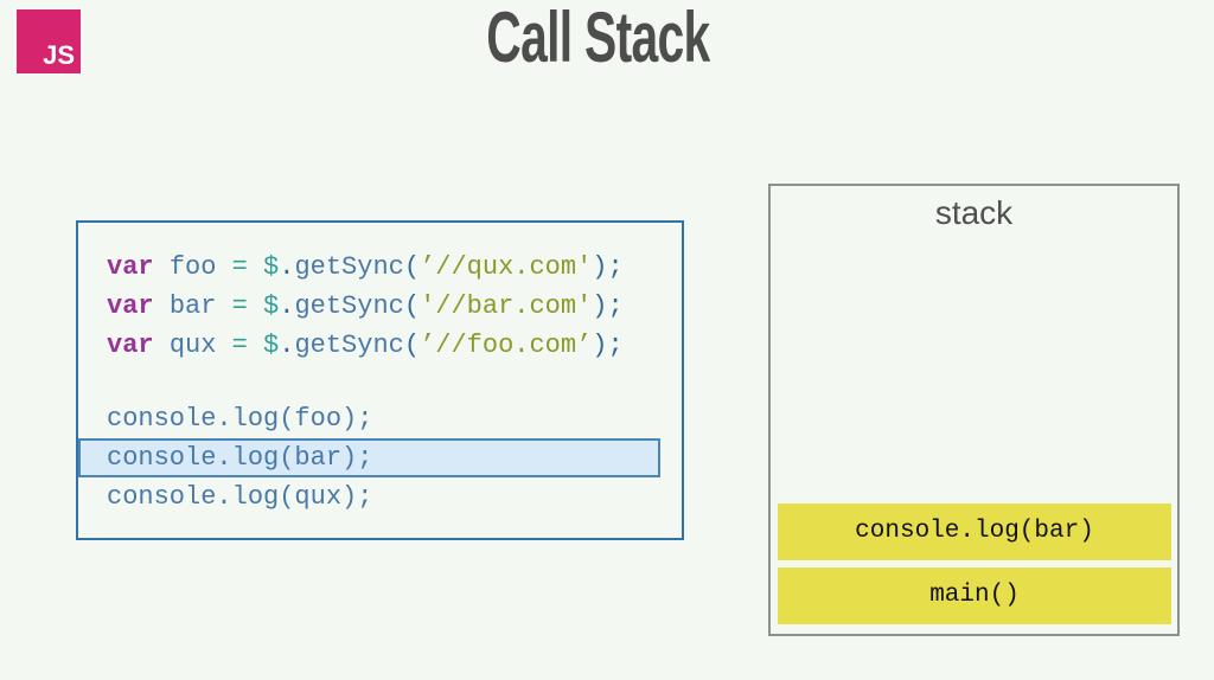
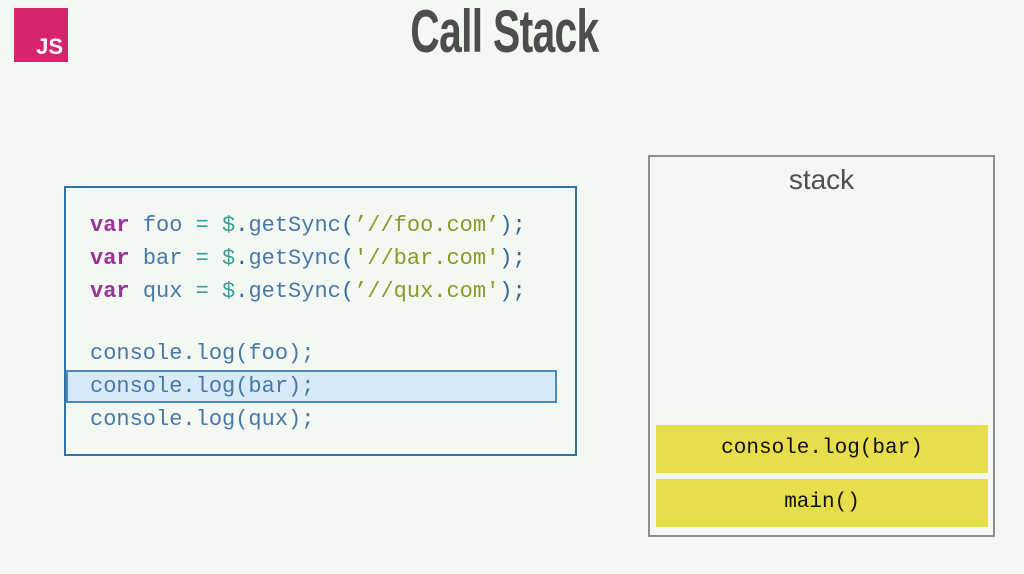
  JS
  Call Stack
- var foo = $.getSync(’//qux.com');
+ var foo = $.getSync(’//foo.com’);
  var bar = $.getSync('//bar.com');
- var qux = $.getSync(’//foo.com’);
+ var qux = $.getSync(’//qux.com');
  console.log(foo);
  console.log(bar);
  console.log(qux);
  stack
  console.log(bar)
  main()
